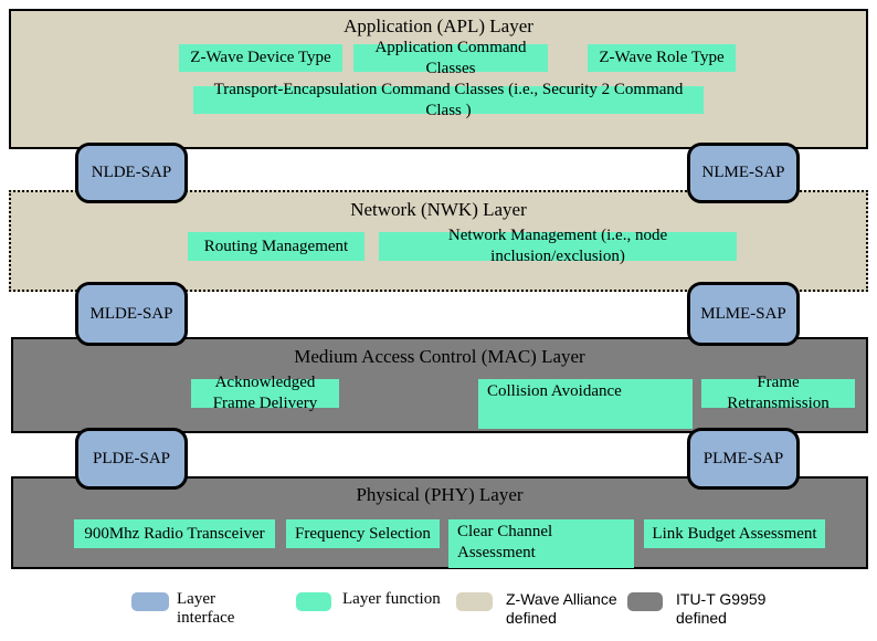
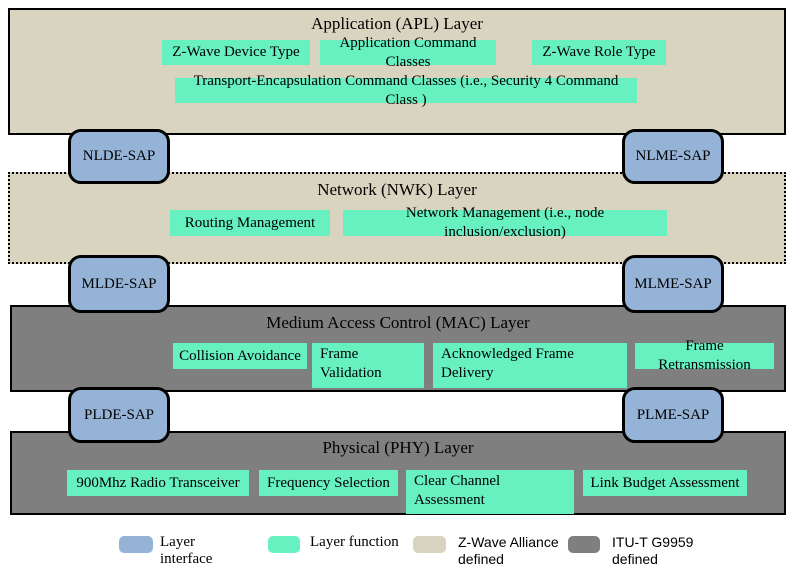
  Application (APL) Layer
  Z-Wave Device Type
  Application Command Classes
  Z-Wave Role Type
- Transport-Encapsulation Command Classes (i.e., Security 2 Command Class )
+ Transport-Encapsulation Command Classes (i.e., Security 4 Command Class )
  Network (NWK) Layer
  Routing Management
  Network Management (i.e., node inclusion/exclusion)
  Medium Access Control (MAC) Layer
- Acknowledged Frame Delivery
+ Collision Avoidance
+ Frame Validation
- Collision Avoidance
+ Acknowledged Frame Delivery
  Frame Retransmission
  Physical (PHY) Layer
  900Mhz Radio Transceiver
  Frequency Selection
  Clear Channel Assessment
  Link Budget Assessment
  NLDE-SAP
  NLME-SAP
  MLDE-SAP
  MLME-SAP
  PLDE-SAP
  PLME-SAP
  Layer interface
  Layer function
  Z-Wave Alliance defined
  ITU-T G9959 defined
